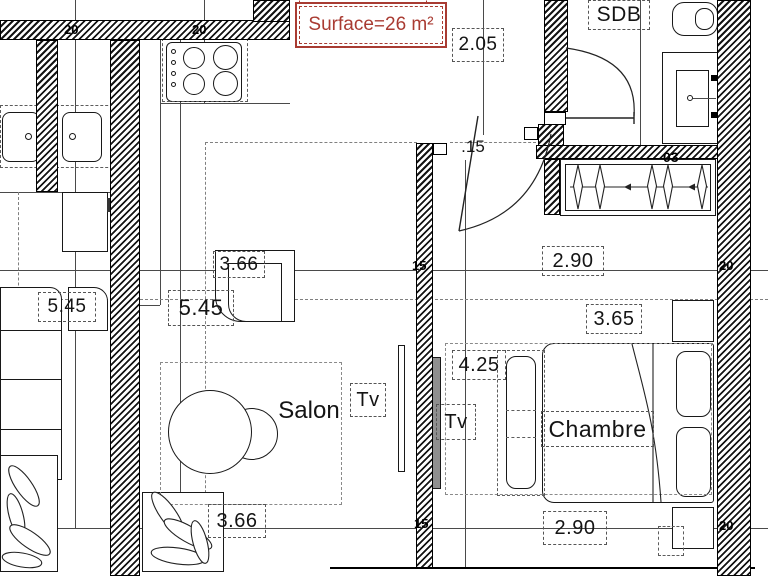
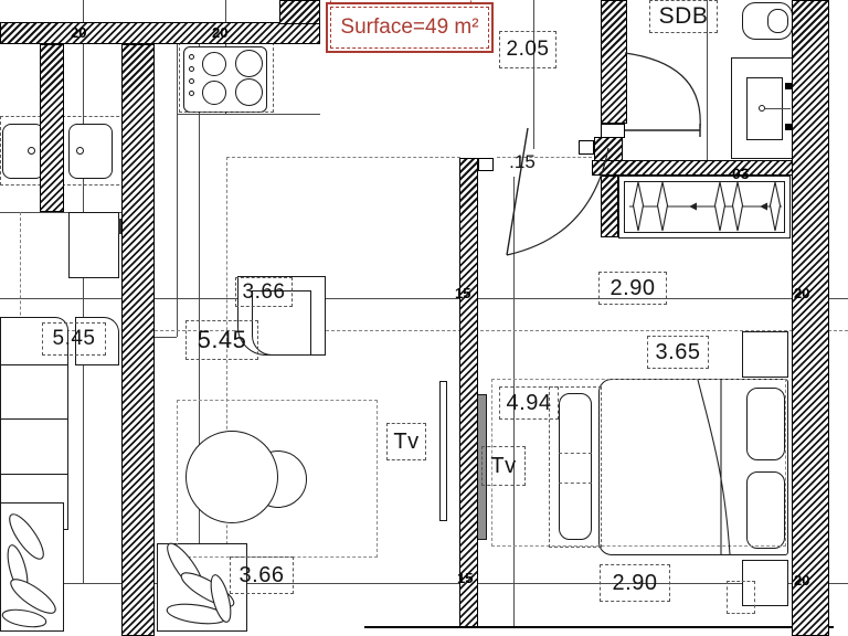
- Surface=26 m²
+ Surface=49 m²
  2.05
  SDB
  .15
  2.90
  5.45
  5.45
  3.66
  3.65
- 4.25
+ 4.94
  Tv
  Tv
- Salon
- Chambre
  3.66
  2.90
  20
  20
  15
  15
  20
  20
  03
